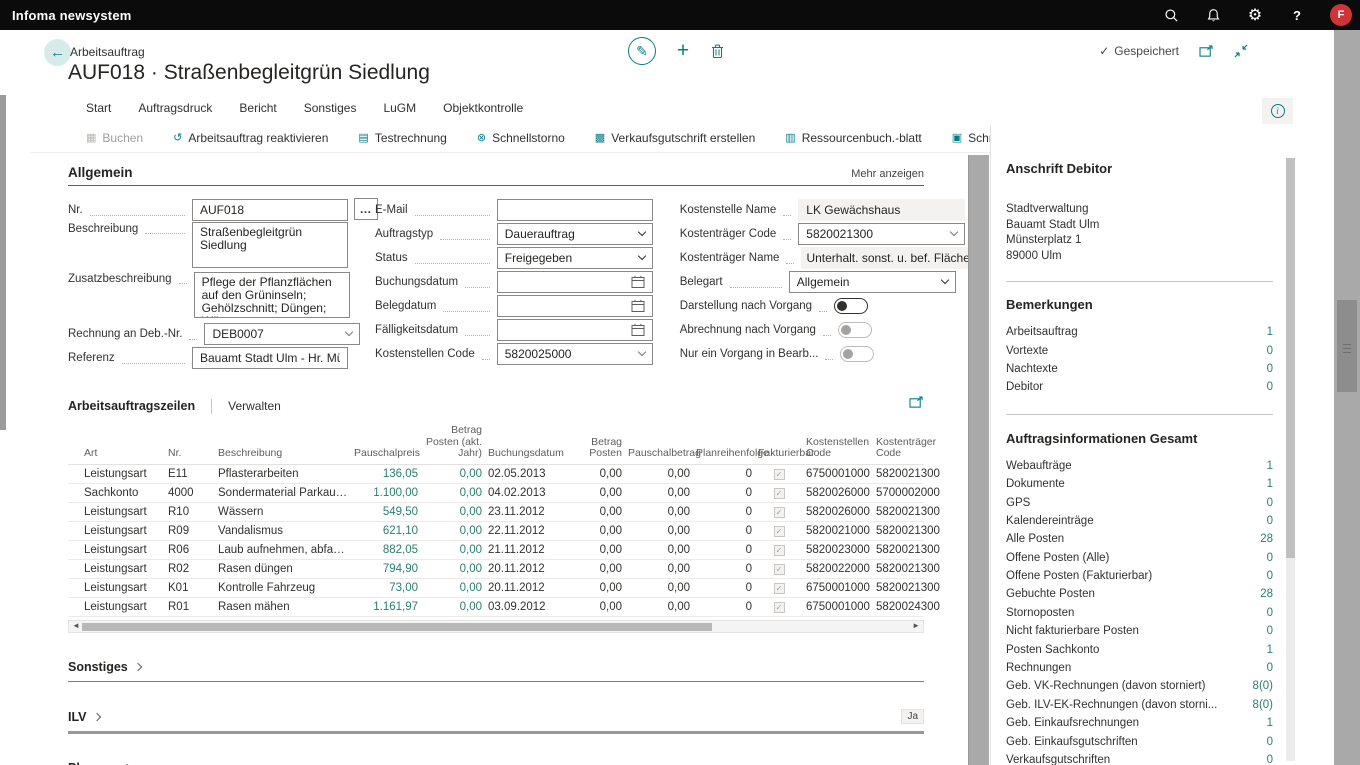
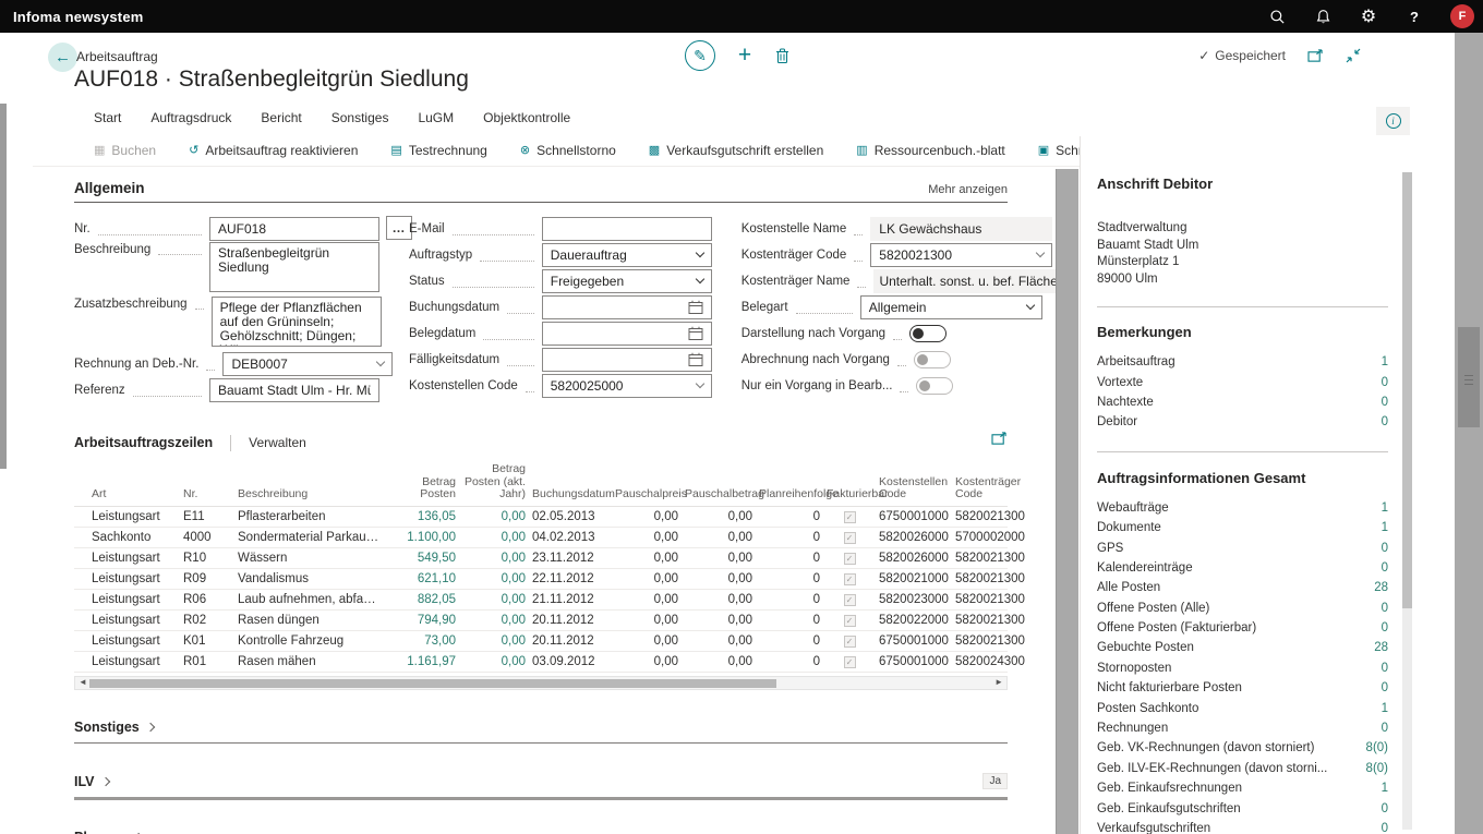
  Infoma newsystem
  ⚙
  ?
  F
  ←
  Arbeitsauftrag
  AUF018 · Straßenbegleitgrün Siedlung
  ✎
  +
  ✓ Gespeichert
  Start
  Auftragsdruck
  Bericht
  Sonstiges
  LuGM
  Objektkontrolle
  i
  ▦
  Buchen
  ↺
  Arbeitsauftrag reaktivieren
  ▤
  Testrechnung
  ⊗
  Schnellstorno
  ▩
  Verkaufsgutschrift erstellen
  ▥
  Ressourcenbuch.-blatt
  ▣
  Allgemein
  Mehr anzeigen
  Nr.
  AUF018
  …
  Beschreibung
  Zusatzbeschreibung
  Rechnung an Deb.-Nr.
  DEB0007
  Referenz
  Bauamt Stadt Ulm - Hr. M
  E-Mail
  Auftragstyp
  Dauerauftrag
  Status
  Freigegeben
  Buchungsdatum
  Belegdatum
  Fälligkeitsdatum
  Kostenstellen Code
  5820025000
  Kostenstelle Name
  LK Gewächshaus
  Kostenträger Code
  5820021300
  Kostenträger Name
  Unterhalt. sonst. u. bef. Fläche
  Belegart
  Allgemein
  Darstellung nach Vorgang
  Abrechnung nach Vorgang
  Nur ein Vorgang in Bearb...
  Arbeitsauftragszeilen
  Verwalten
  Art
  Nr.
  Beschreibung
- Pauschalpreis
+ Betrag Posten
  Betrag Posten (akt. Jahr)
  Buchungsdatum
- Betrag Posten
+ Pauschalpreis
  Pauschalbetra
  Planreihenfol
  Fakturierb
  Kostenstellen Code
  Kostenträger Code
  Leistungsart
  E11
  Pflasterarbeiten
  136,05
  0,00
  02.05.2013
  0,00
  0,00
  0
  6750001000
  5820021300
  Sachkonto
  4000
  Sondermaterial Parkausst.
  1.100,00
  0,00
  04.02.2013
  0,00
  0,00
  0
  5820026000
  5700002000
  Leistungsart
  R10
  Wässern
  549,50
  0,00
  23.11.2012
  0,00
  0,00
  0
  5820026000
  5820021300
  Leistungsart
  R09
  Vandalismus
  621,10
  0,00
  22.11.2012
  0,00
  0,00
  0
  5820021000
  5820021300
  Leistungsart
  R06
  Laub aufnehmen, abfahren
  882,05
  0,00
  21.11.2012
  0,00
  0,00
  0
  5820023000
  5820021300
  Leistungsart
  R02
  Rasen düngen
  794,90
  0,00
  20.11.2012
  0,00
  0,00
  0
  5820022000
  5820021300
  Leistungsart
  K01
  Kontrolle Fahrzeug
  73,00
  0,00
  20.11.2012
  0,00
  0,00
  0
  6750001000
  5820021300
  Leistungsart
  R01
  Rasen mähen
  1.161,97
  0,00
  03.09.2012
  0,00
  0,00
  0
  6750001000
  5820024300
  ◄
  ►
  Sonstiges
  ILV
  Ja
  Anschrift Debitor
  Stadtverwaltung
  Bauamt Stadt Ulm
  Münsterplatz 1
  89000 Ulm
  Bemerkungen
  Arbeitsauftrag
  1
  Vortexte
  0
  Nachtexte
  0
  Debitor
  0
  Auftragsinformationen Gesamt
  Webaufträge
  1
  Dokumente
  1
  GPS
  0
  Kalendereinträge
  0
  Alle Posten
  28
  Offene Posten (Alle)
  0
  Offene Posten (Fakturierbar)
  0
  Gebuchte Posten
  28
  Stornoposten
  0
  Nicht fakturierbare Posten
  0
  Posten Sachkonto
  1
  Rechnungen
  0
  Geb. VK-Rechnungen (davon storniert)
  8(0)
  Geb. ILV-EK-Rechnungen (davon storni...
  8(0)
  Geb. Einkaufsrechnungen
  1
  Geb. Einkaufsgutschriften
  0
  Verkaufsgutschriften
  0
